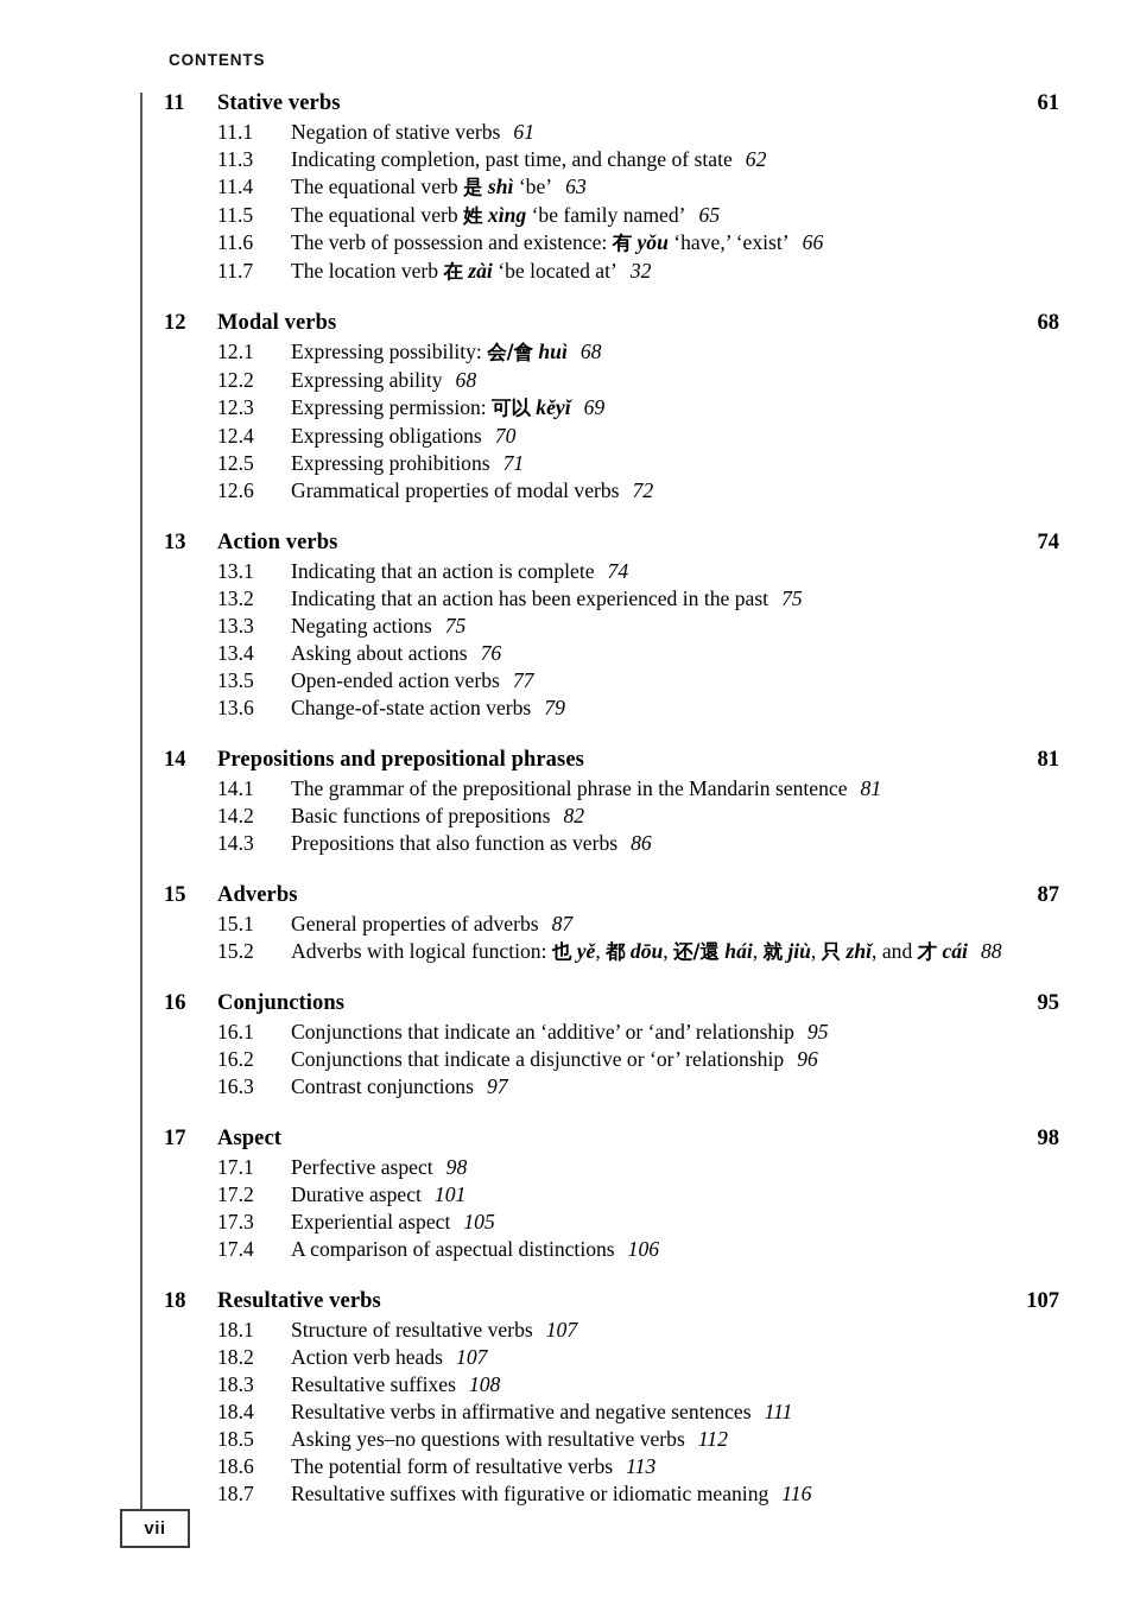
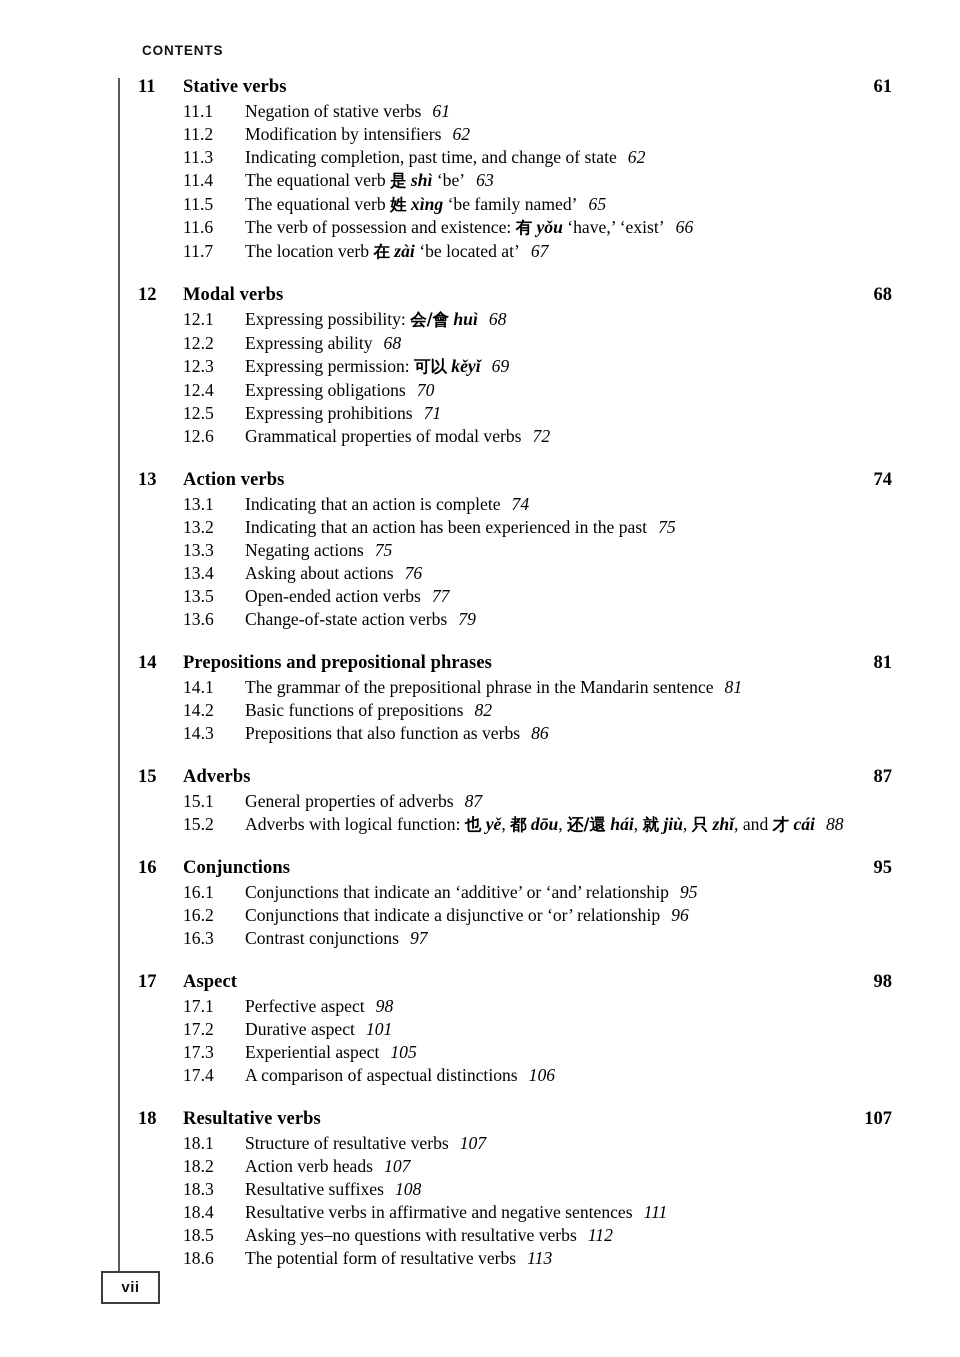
  CONTENTS
  11
  Stative verbs
  61
  11.1
  Negation of stative verbs 61
+ 11.2
+ Modification by intensifiers 62
  11.3
  Indicating completion, past time, and change of state 62
  11.4
  The equational verb 是 shì ‘be’ 63
  11.5
  The equational verb 姓 xìng ‘be family named’ 65
  11.6
  The verb of possession and existence: 有 yǒu ‘have,’ ‘exist’ 66
  11.7
- The location verb 在 zài ‘be located at’ 32
+ The location verb 在 zài ‘be located at’ 67
  12
  Modal verbs
  68
  12.1
  Expressing possibility: 会/會 huì 68
  12.2
  Expressing ability 68
  12.3
  Expressing permission: 可以 kěyǐ 69
  12.4
  Expressing obligations 70
  12.5
  Expressing prohibitions 71
  12.6
  Grammatical properties of modal verbs 72
  13
  Action verbs
  74
  13.1
  Indicating that an action is complete 74
  13.2
  Indicating that an action has been experienced in the past 75
  13.3
  Negating actions 75
  13.4
  Asking about actions 76
  13.5
  Open-ended action verbs 77
  13.6
  Change-of-state action verbs 79
  14
  Prepositions and prepositional phrases
  81
  14.1
  The grammar of the prepositional phrase in the Mandarin sentence 81
  14.2
  Basic functions of prepositions 82
  14.3
  Prepositions that also function as verbs 86
  15
  Adverbs
  87
  15.1
  General properties of adverbs 87
  15.2
  Adverbs with logical function: 也 yě, 都 dōu, 还/還 hái, 就 jiù, 只 zhǐ, and 才 cái 88
  16
  Conjunctions
  95
  16.1
  Conjunctions that indicate an ‘additive’ or ‘and’ relationship 95
  16.2
  Conjunctions that indicate a disjunctive or ‘or’ relationship 96
  16.3
  Contrast conjunctions 97
  17
  Aspect
  98
  17.1
  Perfective aspect 98
  17.2
  Durative aspect 101
  17.3
  Experiential aspect 105
  17.4
  A comparison of aspectual distinctions 106
  18
  Resultative verbs
  107
  18.1
  Structure of resultative verbs 107
  18.2
  Action verb heads 107
  18.3
  Resultative suffixes 108
  18.4
  Resultative verbs in affirmative and negative sentences 111
  18.5
  Asking yes–no questions with resultative verbs 112
  18.6
  The potential form of resultative verbs 113
- 18.7
- Resultative suffixes with figurative or idiomatic meaning 116
  vii
